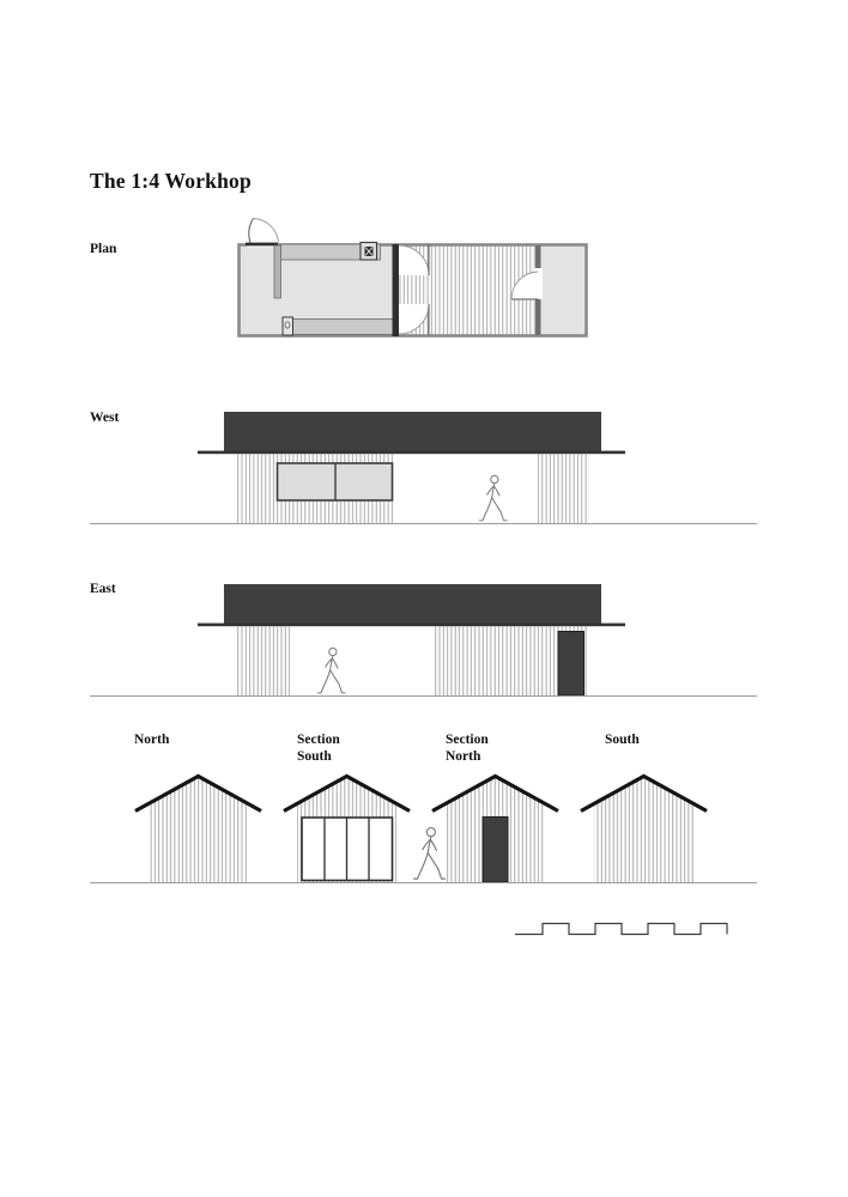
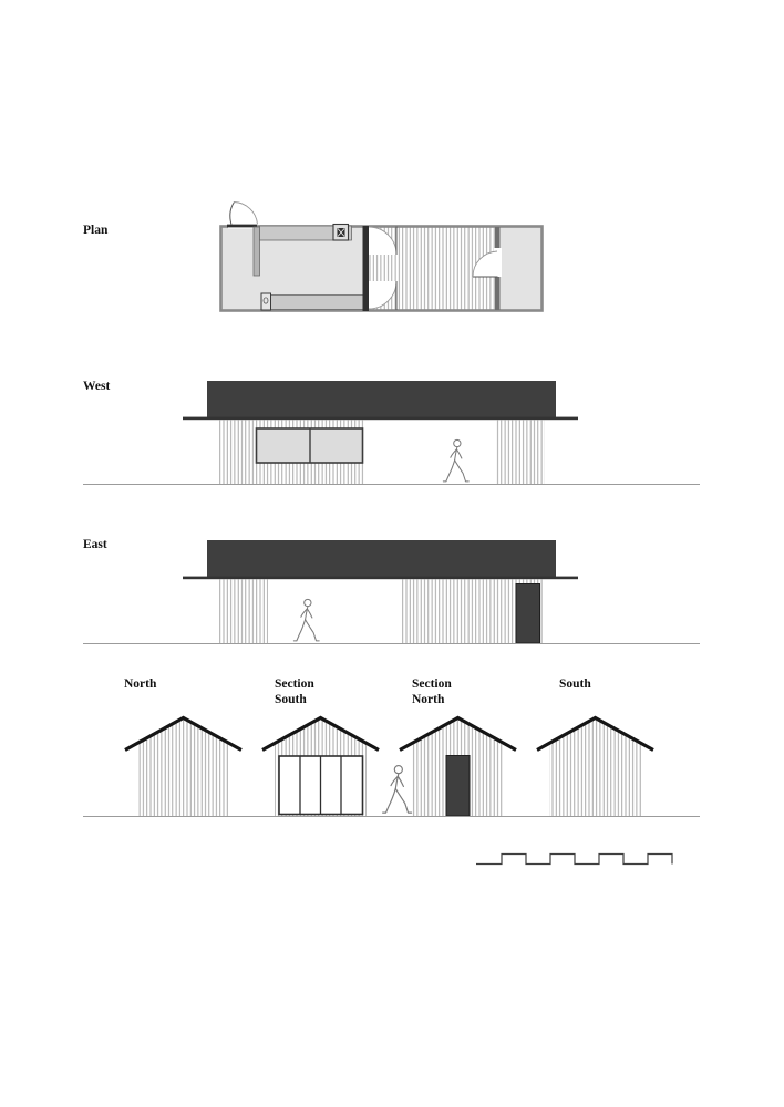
- The 1:4 Workhop
  Plan
  West
  East
  North
  Section South
  Section North
  South
